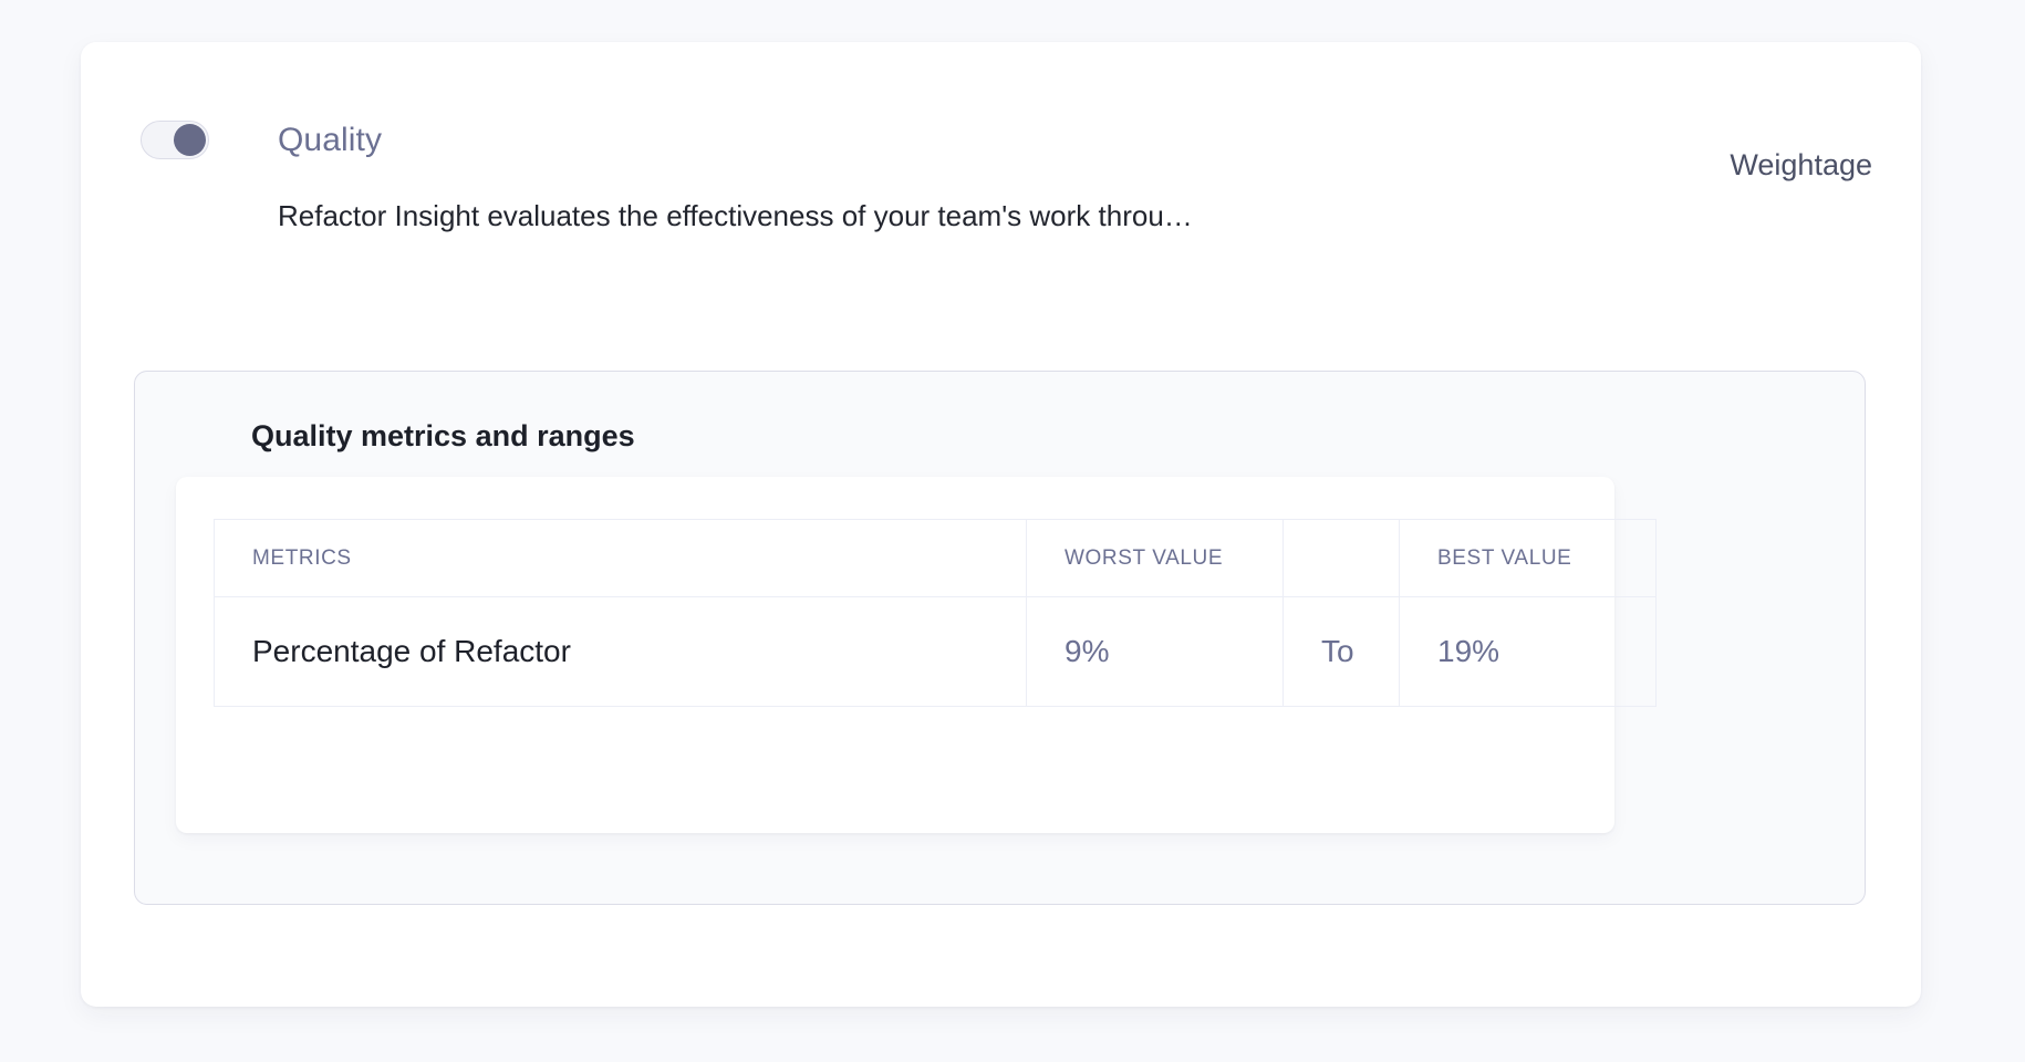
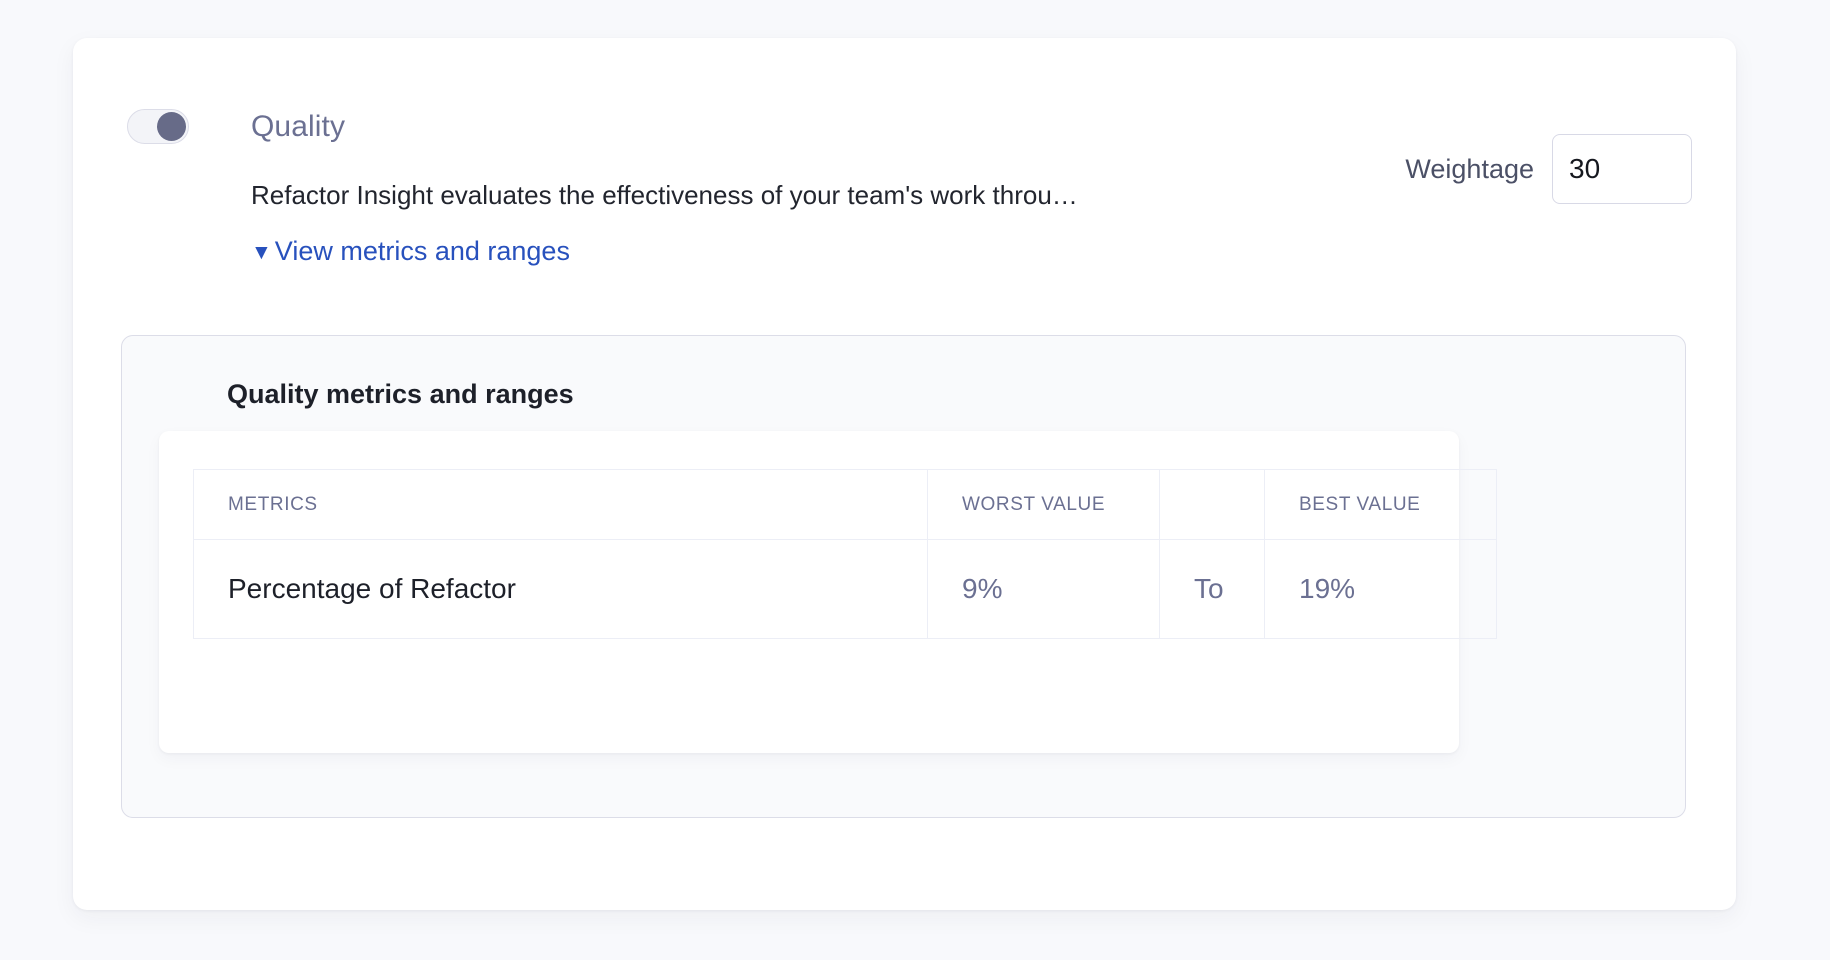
  Quality
  Refactor Insight evaluates the effectiveness of your team's work throu…
  Weightage
+ 30
+ ▼
+ View metrics and ranges
  Quality metrics and ranges
  METRICS	WORST VALUE		BEST VALUE
  Percentage of Refactor	9%	To	19%
